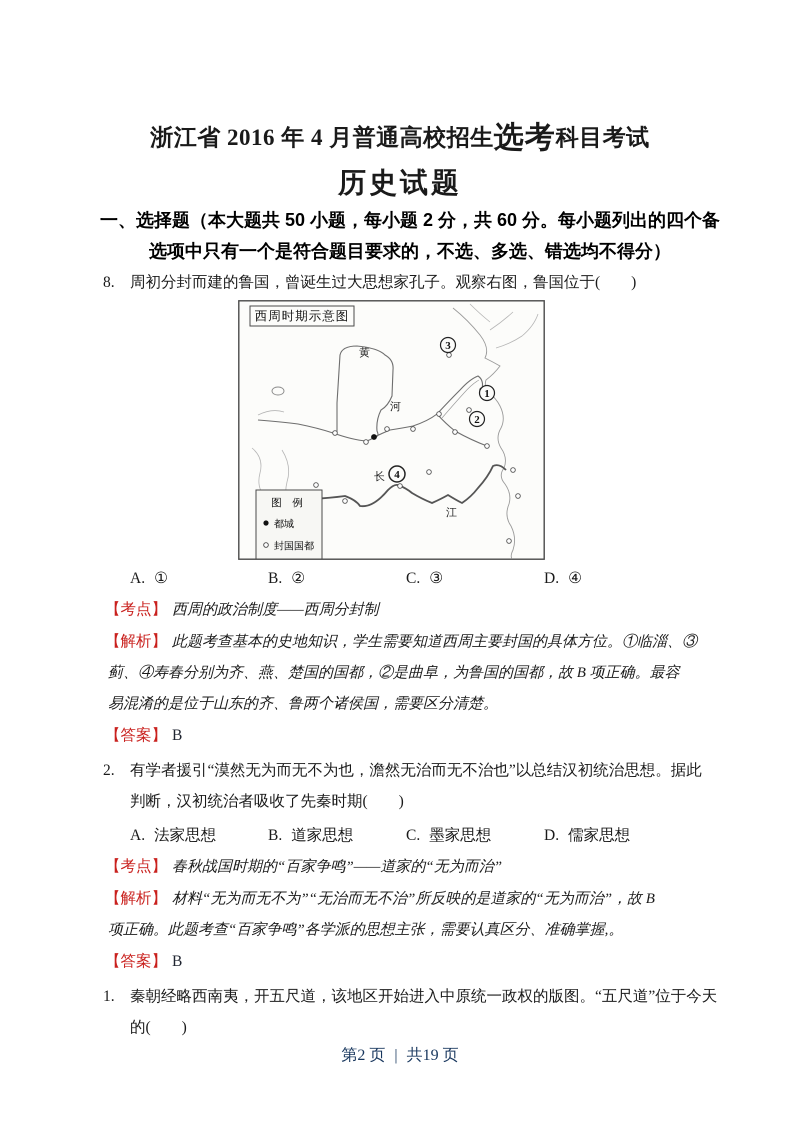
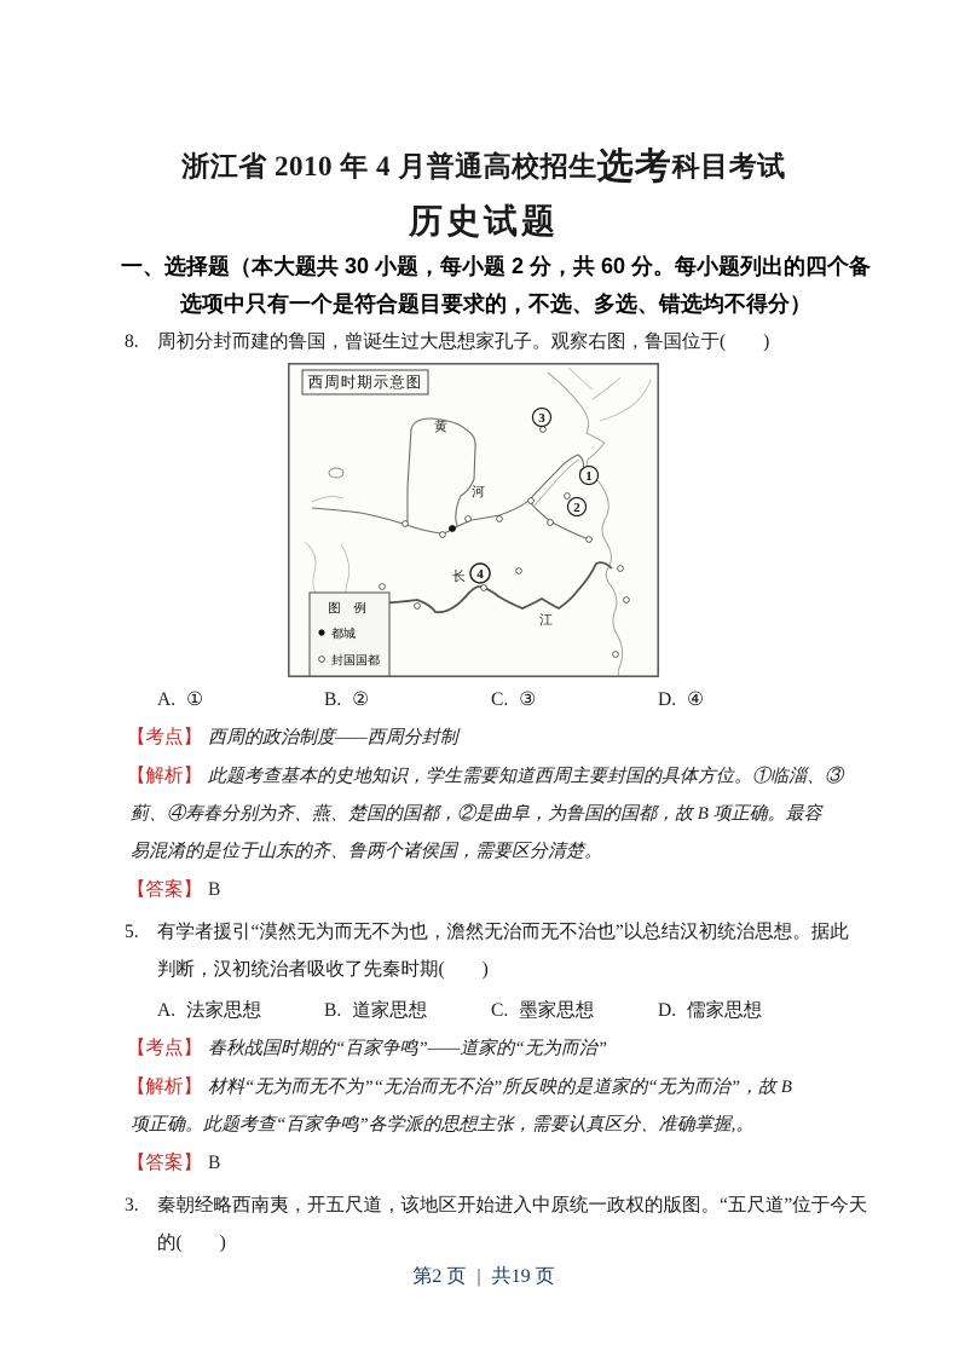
- 浙江省 2016 年 4 月普通高校招生选考科目考试
+ 浙江省 2010 年 4 月普通高校招生选考科目考试
  历史试题
- 一、选择题（本大题共 50 小题，每小题 2 分，共 60 分。每小题列出的四个备
+ 一、选择题（本大题共 30 小题，每小题 2 分，共 60 分。每小题列出的四个备
  选项中只有一个是符合题目要求的，不选、多选、错选均不得分）
  8. 周初分封而建的鲁国，曾诞生过大思想家孔子。观察右图，鲁国位于( )
  3
  1
  2
  4
  黄
  河
  长
  江
  西周时期示意图
  图 例
  都城
  封国国都
  A. ① B. ② C. ③ D. ④
  【考点】 西周的政治制度——西周分封制
  【解析】 此题考查基本的史地知识，学生需要知道西周主要封国的具体方位。①临淄、③
  蓟、④寿春分别为齐、燕、楚国的国都，②是曲阜，为鲁国的国都，故 B 项正确。最容
  易混淆的是位于山东的齐、鲁两个诸侯国，需要区分清楚。
  【答案】 B
- 2. 有学者援引“漠然无为而无不为也，澹然无治而无不治也”以总结汉初统治思想。据此
+ 5. 有学者援引“漠然无为而无不为也，澹然无治而无不治也”以总结汉初统治思想。据此
  判断，汉初统治者吸收了先秦时期( )
  A. 法家思想 B. 道家思想 C. 墨家思想 D. 儒家思想
  【考点】 春秋战国时期的“百家争鸣”——道家的“无为而治”
  【解析】 材料“无为而无不为”“无治而无不治”所反映的是道家的“无为而治”，故 B
  项正确。此题考查“百家争鸣”各学派的思想主张，需要认真区分、准确掌握,。
  【答案】 B
- 1. 秦朝经略西南夷，开五尺道，该地区开始进入中原统一政权的版图。“五尺道”位于今天
+ 3. 秦朝经略西南夷，开五尺道，该地区开始进入中原统一政权的版图。“五尺道”位于今天
  的( )
  第2 页 | 共19 页
